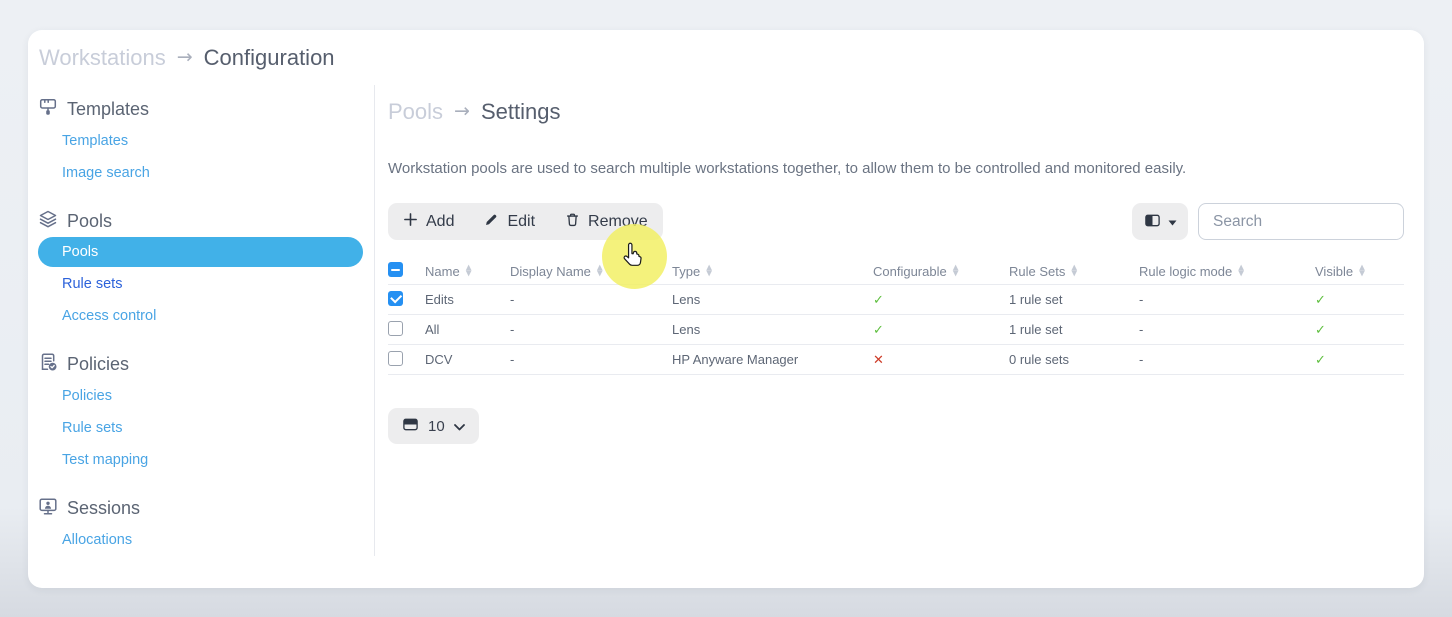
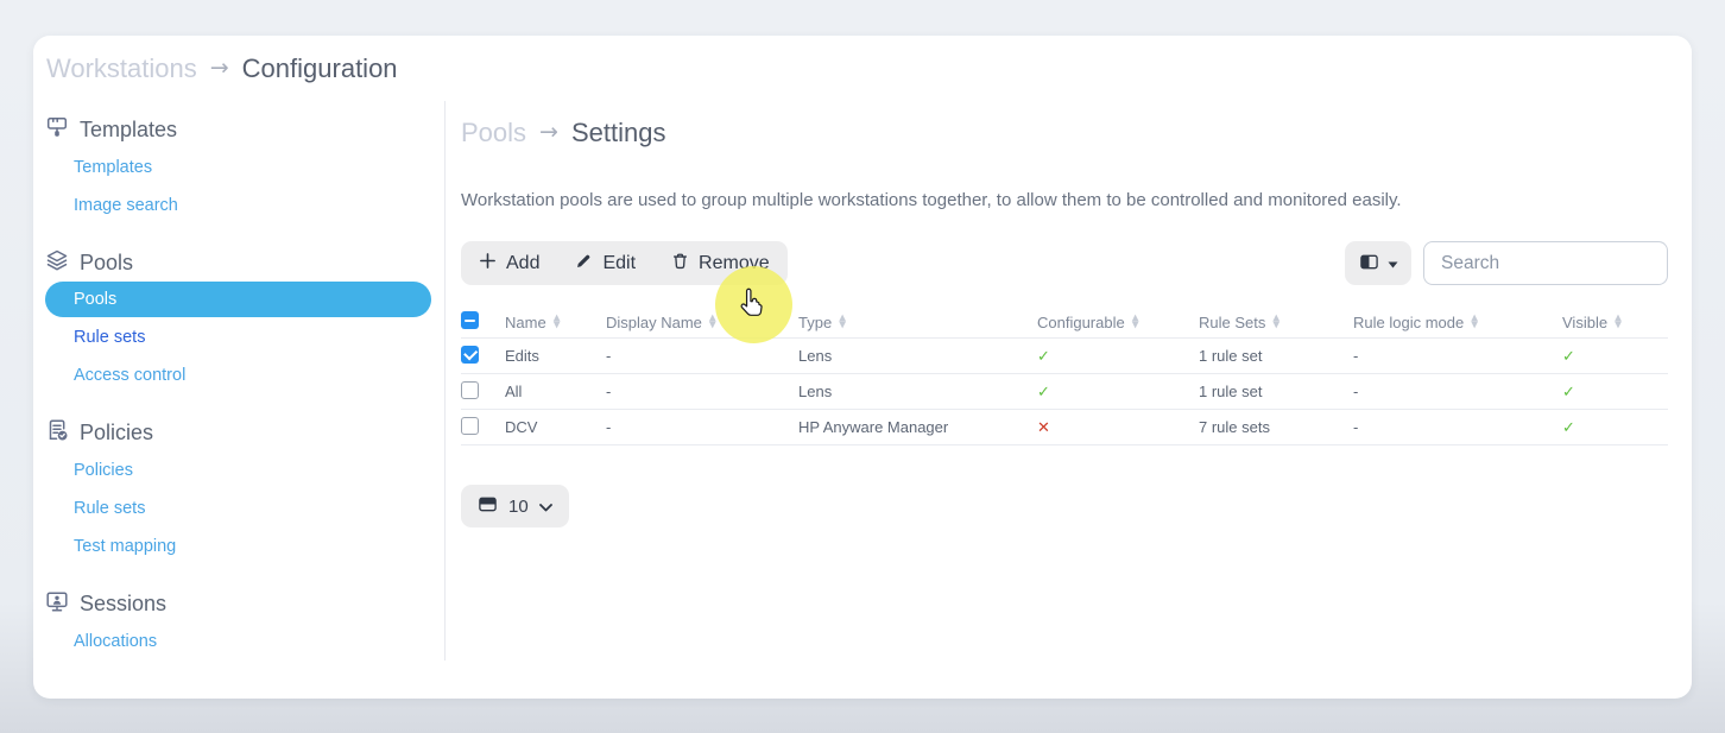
  Workstations
  →
  Configuration
  Templates
  Templates
  Image search
  Pools
  Pools
  Rule sets
  Access control
  Policies
  Policies
  Rule sets
  Test mapping
  Sessions
  Allocations
  Pools
  →
  Settings
- Workstation pools are used to search multiple workstations together, to allow them to be controlled and monitored easily.
+ Workstation pools are used to group multiple workstations together, to allow them to be controlled and monitored easily.
  Add
  Edit
  Remove
  Search
  Name
  ▲
  ▼
  Display Name
  ▲
  ▼
  Type
  ▲
  ▼
  Configurable
  ▲
  ▼
  Rule Sets
  ▲
  ▼
  Rule logic mode
  ▲
  ▼
  Visible
  ▲
  ▼
  Edits
  -
  Lens
  ✓
  1 rule set
  -
  ✓
  All
  -
  Lens
  ✓
  1 rule set
  -
  ✓
  DCV
  -
  HP Anyware Manager
  ✕
- 0 rule sets
+ 7 rule sets
  -
  ✓
  10
